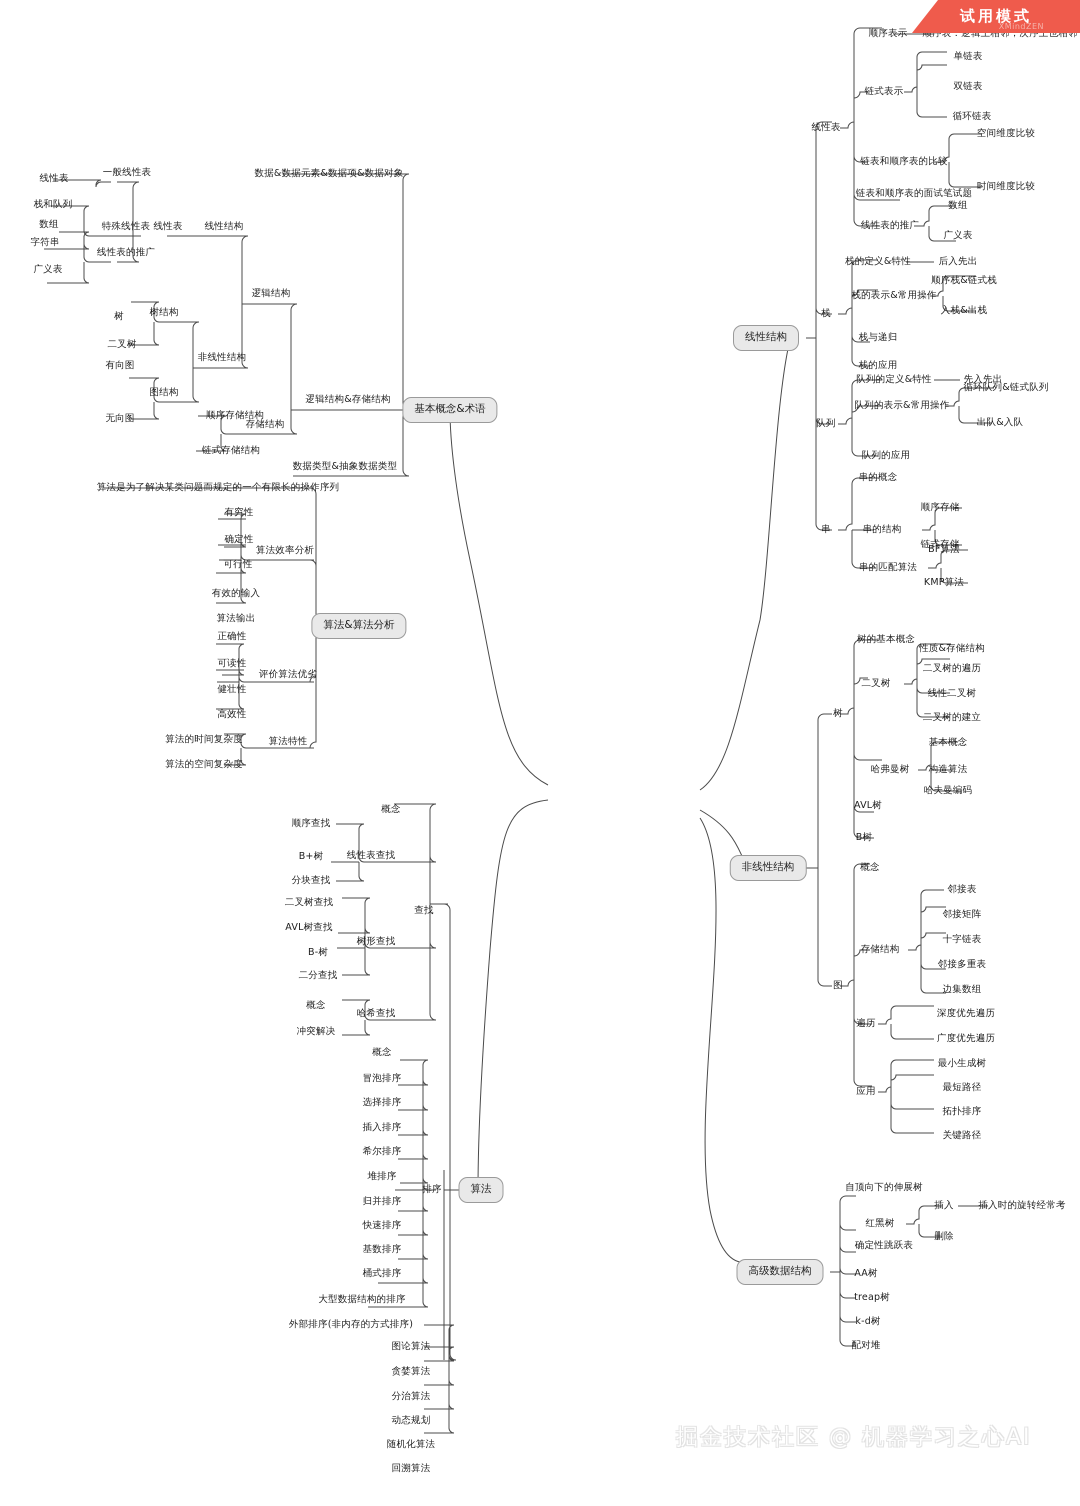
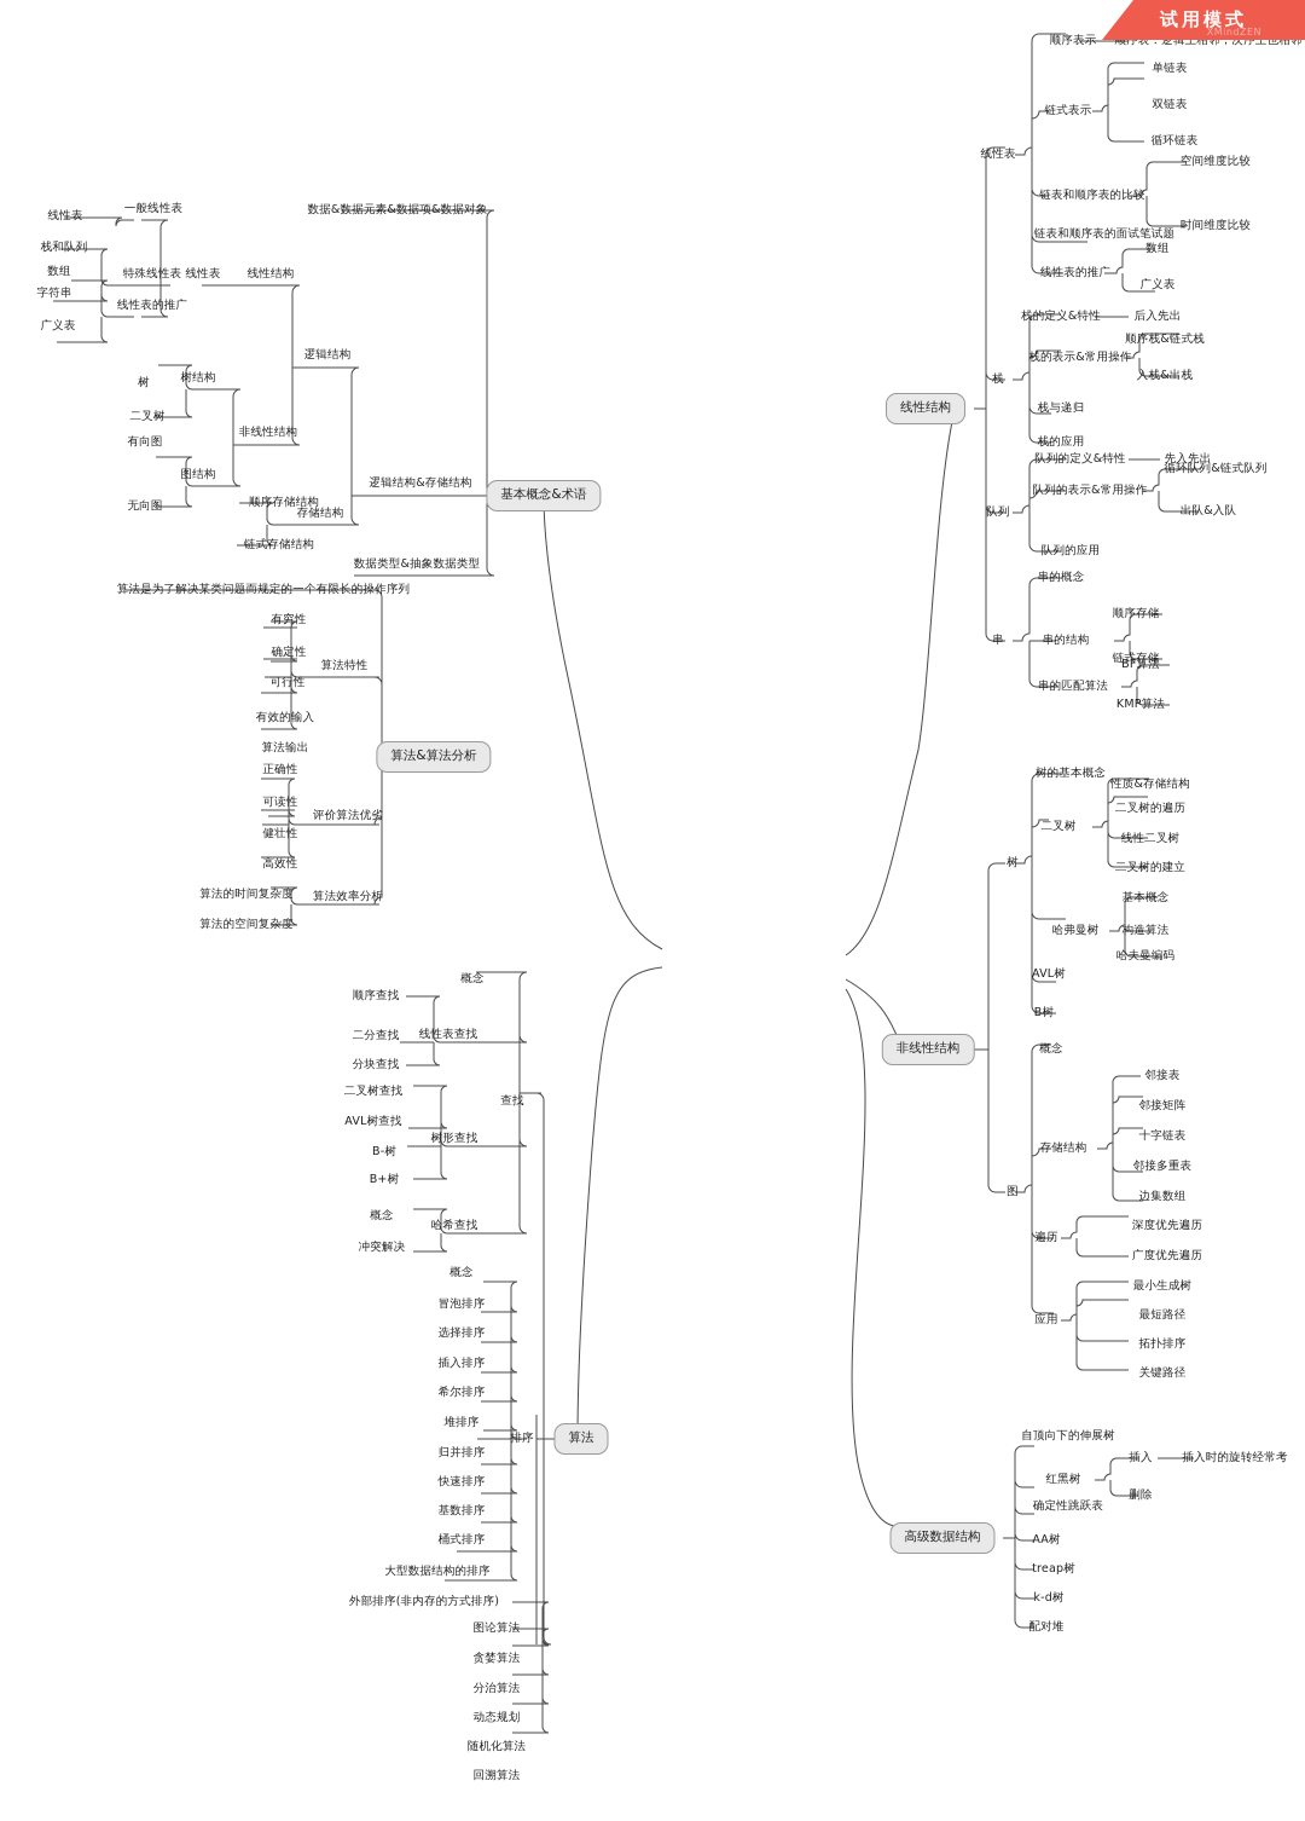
  基本概念&术语
  算法&算法分析
  算法
  线性结构
  非线性结构
  高级数据结构
  数据&数据元素&数据项&数据对象
  逻辑结构&存储结构
  数据类型&抽象数据类型
  逻辑结构
  存储结构
  线性结构
  非线性结构
  线性表
  一般线性表
  特殊线性表
  线性表的推广
  线性表
  栈和队列
  字符串
  数组
  广义表
  树结构
  树
  二叉树
  图结构
  有向图
  无向图
  顺序存储结构
  链式存储结构
  算法是为了解决某类问题而规定的一个有限长的操作序列
- 算法效率分析
+ 算法特性
  有穷性
  确定性
  可行性
  有效的输入
  算法输出
  评价算法优劣
  正确性
  可读性
  健壮性
  高效性
- 算法特性
+ 算法效率分析
  算法的时间复杂度
  算法的空间复杂度
  查找
  概念
  线性表查找
  顺序查找
- B+树
+ 二分查找
  分块查找
  树形查找
  二叉树查找
  AVL树查找
  B-树
- 二分查找
+ B+树
  哈希查找
  概念
  冲突解决
  排序
  概念
  冒泡排序
  选择排序
  插入排序
  希尔排序
  堆排序
  归并排序
  快速排序
  基数排序
  桶式排序
  大型数据结构的排序
  外部排序(非内存的方式排序)
  图论算法
  贪婪算法
  分治算法
  动态规划
  随机化算法
  回溯算法
  线性表
  顺序表示
  顺序表：逻辑上相邻，次序上也相邻
  链式表示
  单链表
  双链表
  循环链表
  链表和顺序表的比较
  空间维度比较
  时间维度比较
  链表和顺序表的面试笔试题
  线性表的推广
  数组
  广义表
  栈
  栈的定义&特性
  后入先出
  栈的表示&常用操作
  顺序栈&链式栈
  入栈&出栈
  栈与递归
  栈的应用
  队列
  队列的定义&特性
  先入先出
  队列的表示&常用操作
  循环队列&链式队列
  出队&入队
  队列的应用
  串
  串的概念
  串的结构
  顺序存储
  链式存储
  串的匹配算法
  BF算法
  KMP算法
  树
  树的基本概念
  二叉树
  性质&存储结构
  二叉树的遍历
  线性二叉树
  二叉树的建立
  哈弗曼树
  基本概念
  构造算法
  哈夫曼编码
  AVL树
  B树
  图
  概念
  存储结构
  邻接表
  邻接矩阵
  十字链表
  邻接多重表
  边集数组
  遍历
  深度优先遍历
  广度优先遍历
  应用
  最小生成树
  最短路径
  拓扑排序
  关键路径
  自顶向下的伸展树
  红黑树
  插入
  删除
  插入时的旋转经常考
  确定性跳跃表
  AA树
  treap树
  k-d树
  配对堆
  试用模式
  XMindZEN
- 掘金技术社区 @ 机器学习之心AI
